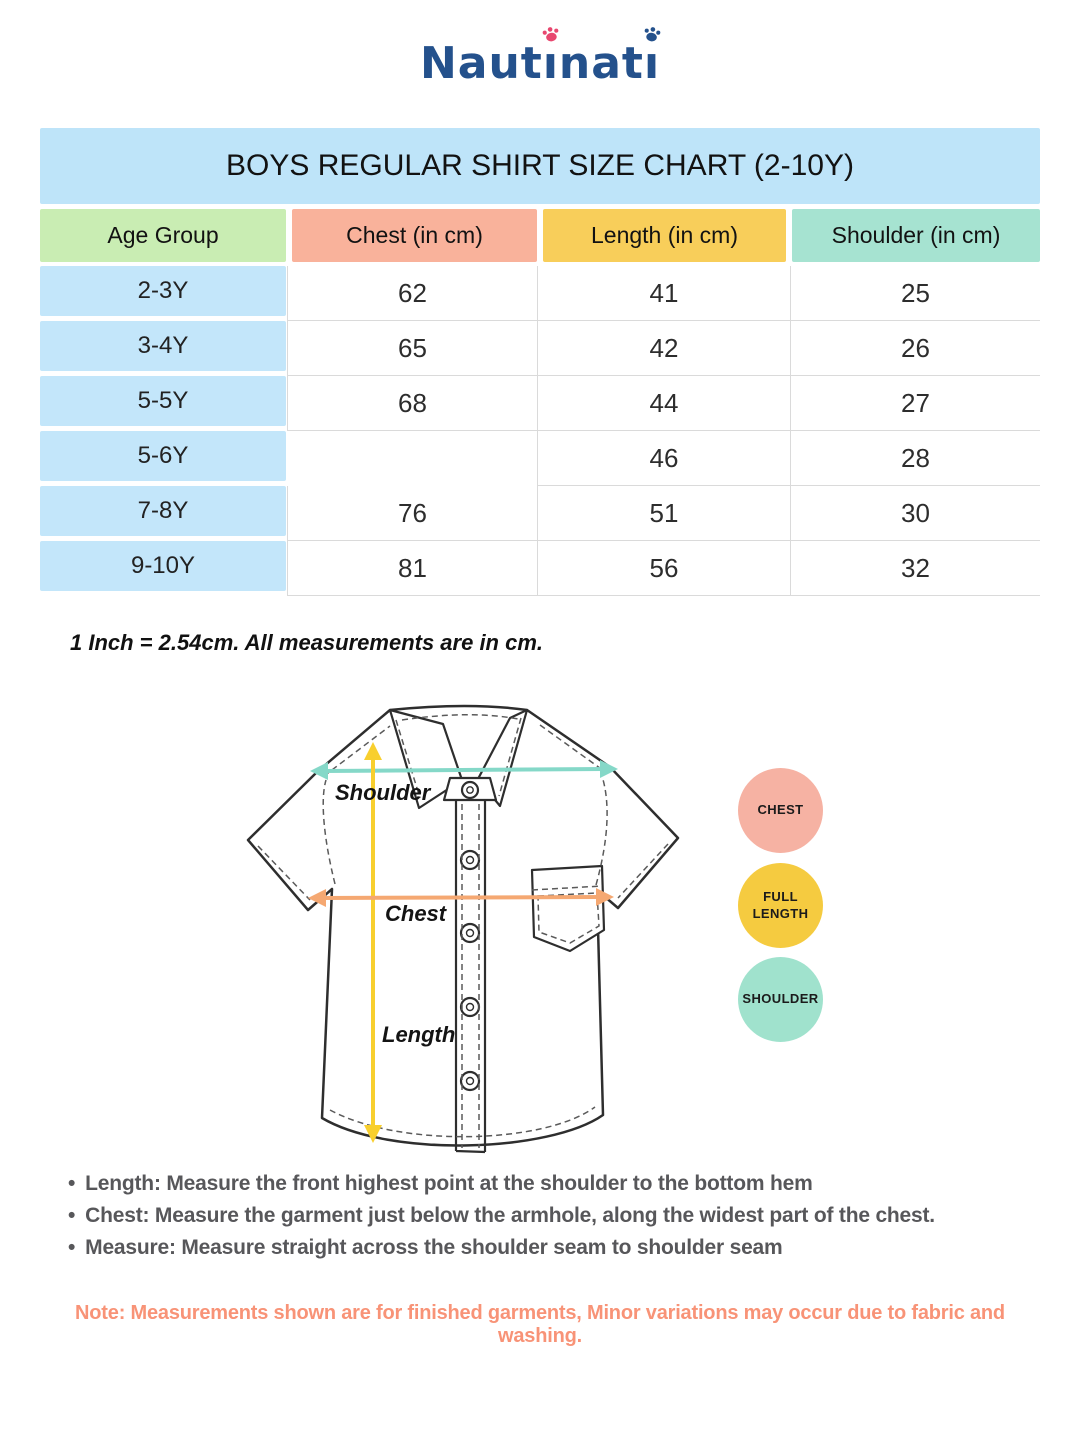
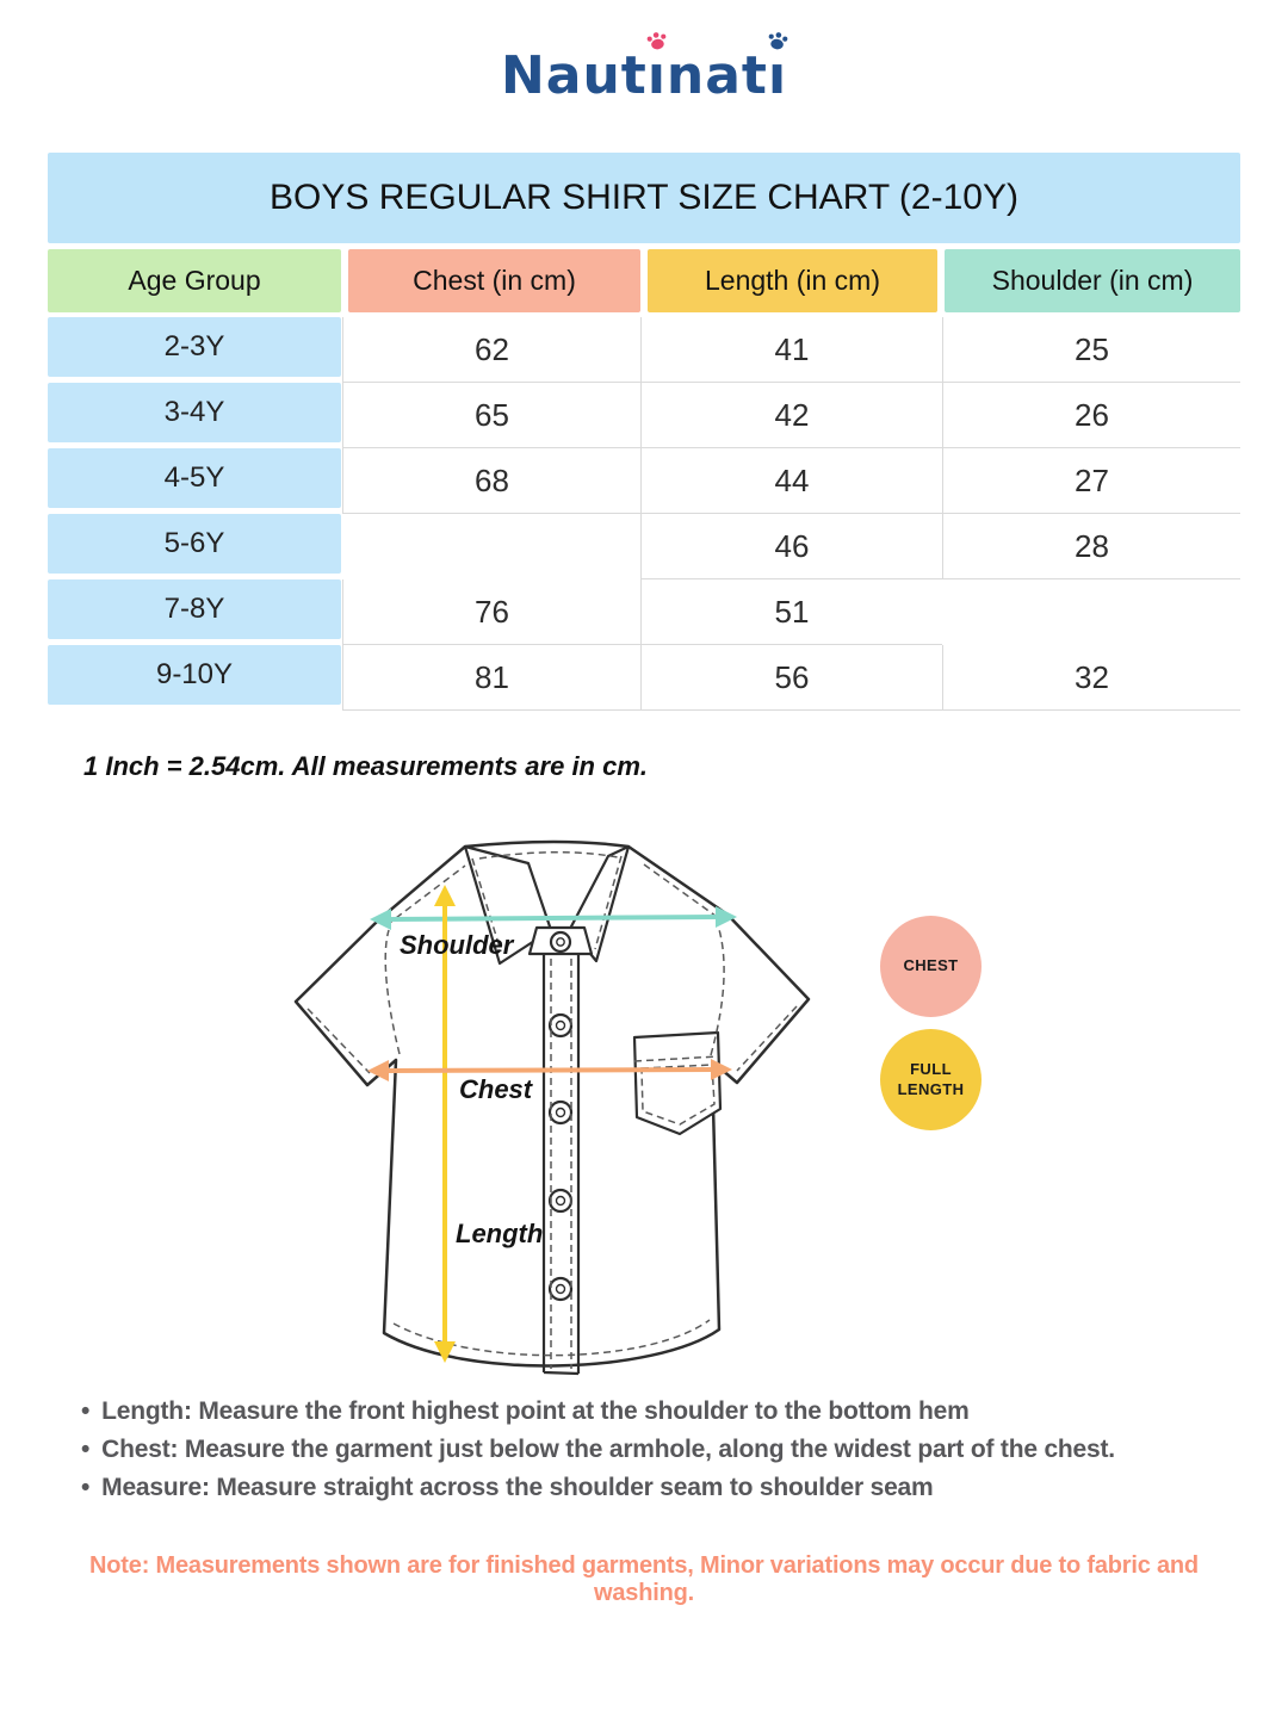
  Naut
  ı
  nat
  ı
  BOYS REGULAR SHIRT SIZE CHART (2-10Y)
  Age Group
  Chest (in cm)
  Length (in cm)
  Shoulder (in cm)
  2-3Y
  62
  41
  25
  3-4Y
  65
  42
  26
- 5-5Y
+ 4-5Y
  68
  44
  27
  5-6Y
  46
  28
  7-8Y
  76
  51
- 30
  9-10Y
  81
  56
  32
  1 Inch = 2.54cm. All measurements are in cm.
  Shoulder
  Chest
  Length
  CHEST
  FULL LENGTH
- SHOULDER
  •
  Length: Measure the front highest point at the shoulder to the bottom hem
  •
  Chest: Measure the garment just below the armhole, along the widest part of the chest.
  •
  Measure: Measure straight across the shoulder seam to shoulder seam
  Note: Measurements shown are for finished garments, Minor variations may occur due to fabric and washing.
